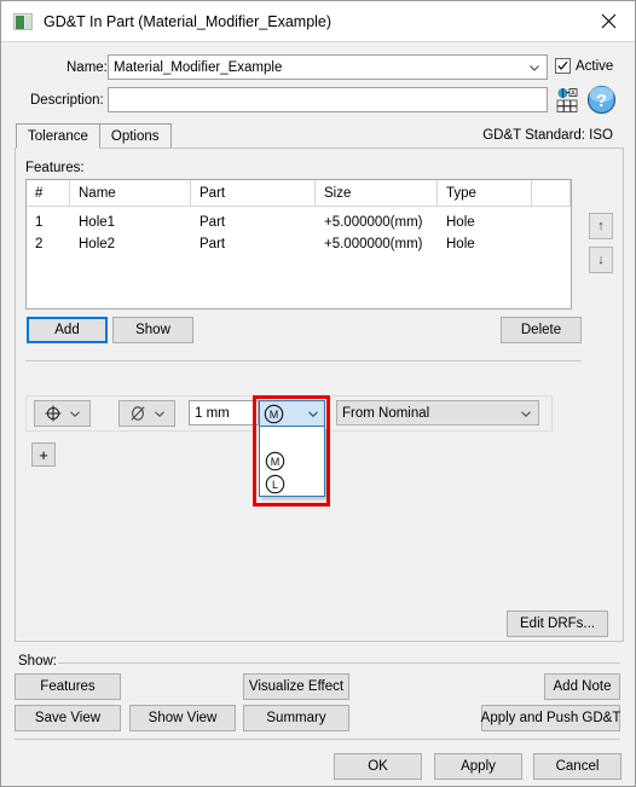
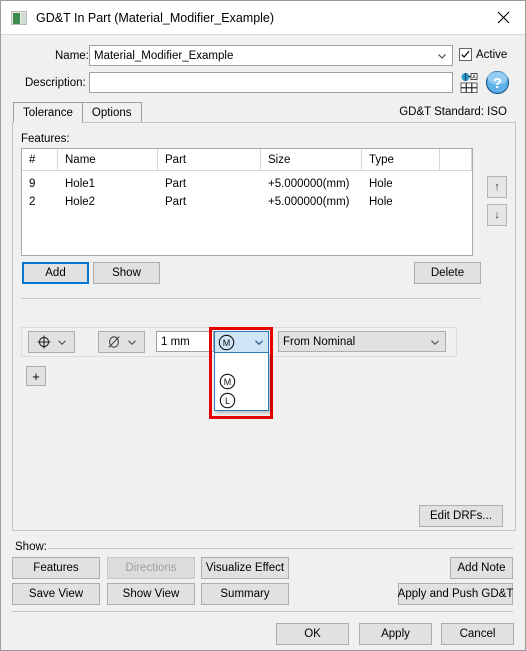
  GD&T In Part (Material_Modifier_Example)
  Name:
  Material_Modifier_Example
  Active
  Description:
  ?
  Tolerance
  Options
  GD&T Standard: ISO
  Features:
  #
  Name
  Part
  Size
  Type
- 1
+ 9
  Hole1
  Part
  +5.000000(mm)
  Hole
  2
  Hole2
  Part
  +5.000000(mm)
  Hole
  ↑
  ↓
  Add
  Show
  Delete
  1 mm
  M
  M
  L
  From Nominal
  +
  Edit DRFs...
  Show:
  Features
+ Directions
  Visualize Effect
  Add Note
  Save View
  Show View
  Summary
  Apply and Push GD&T
  OK
  Apply
  Cancel
